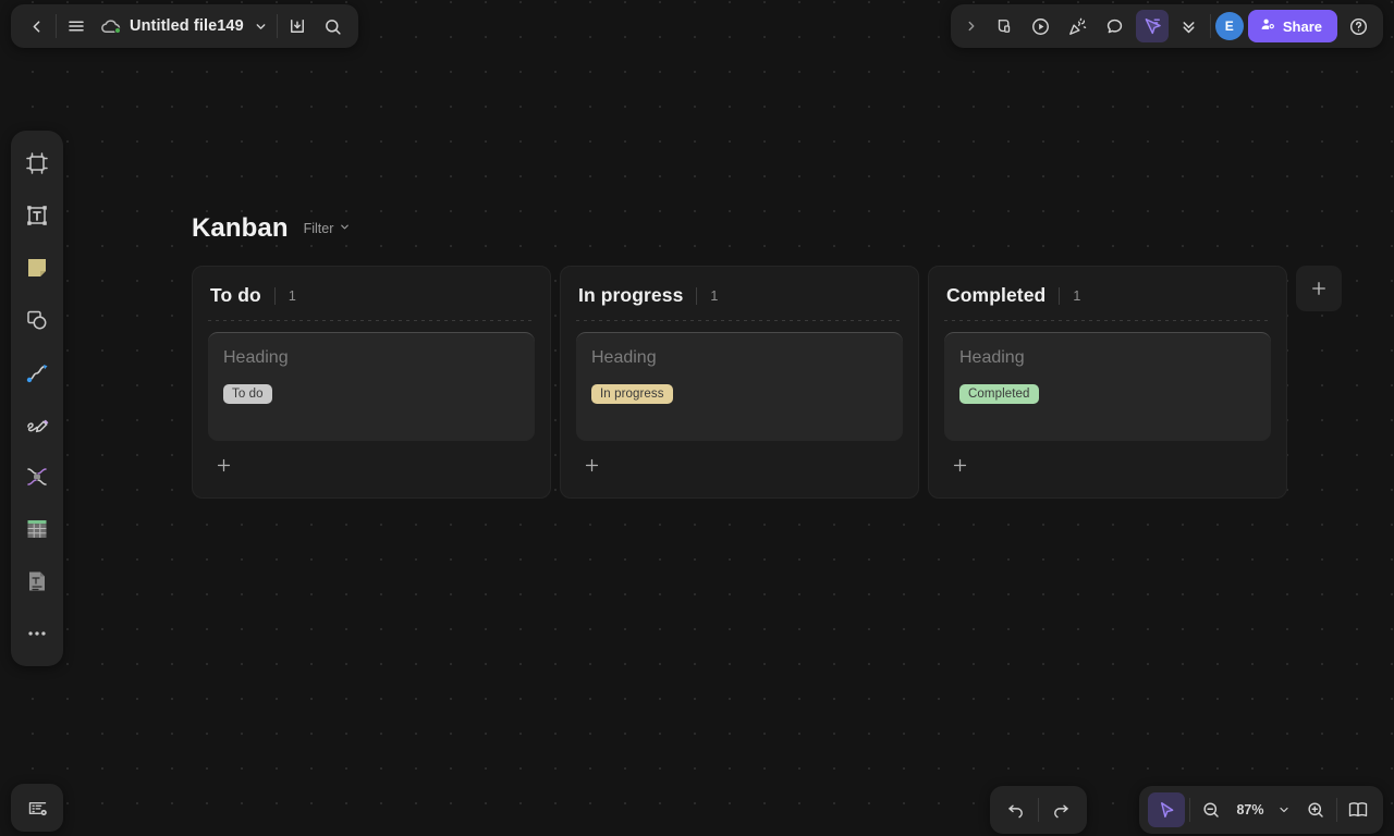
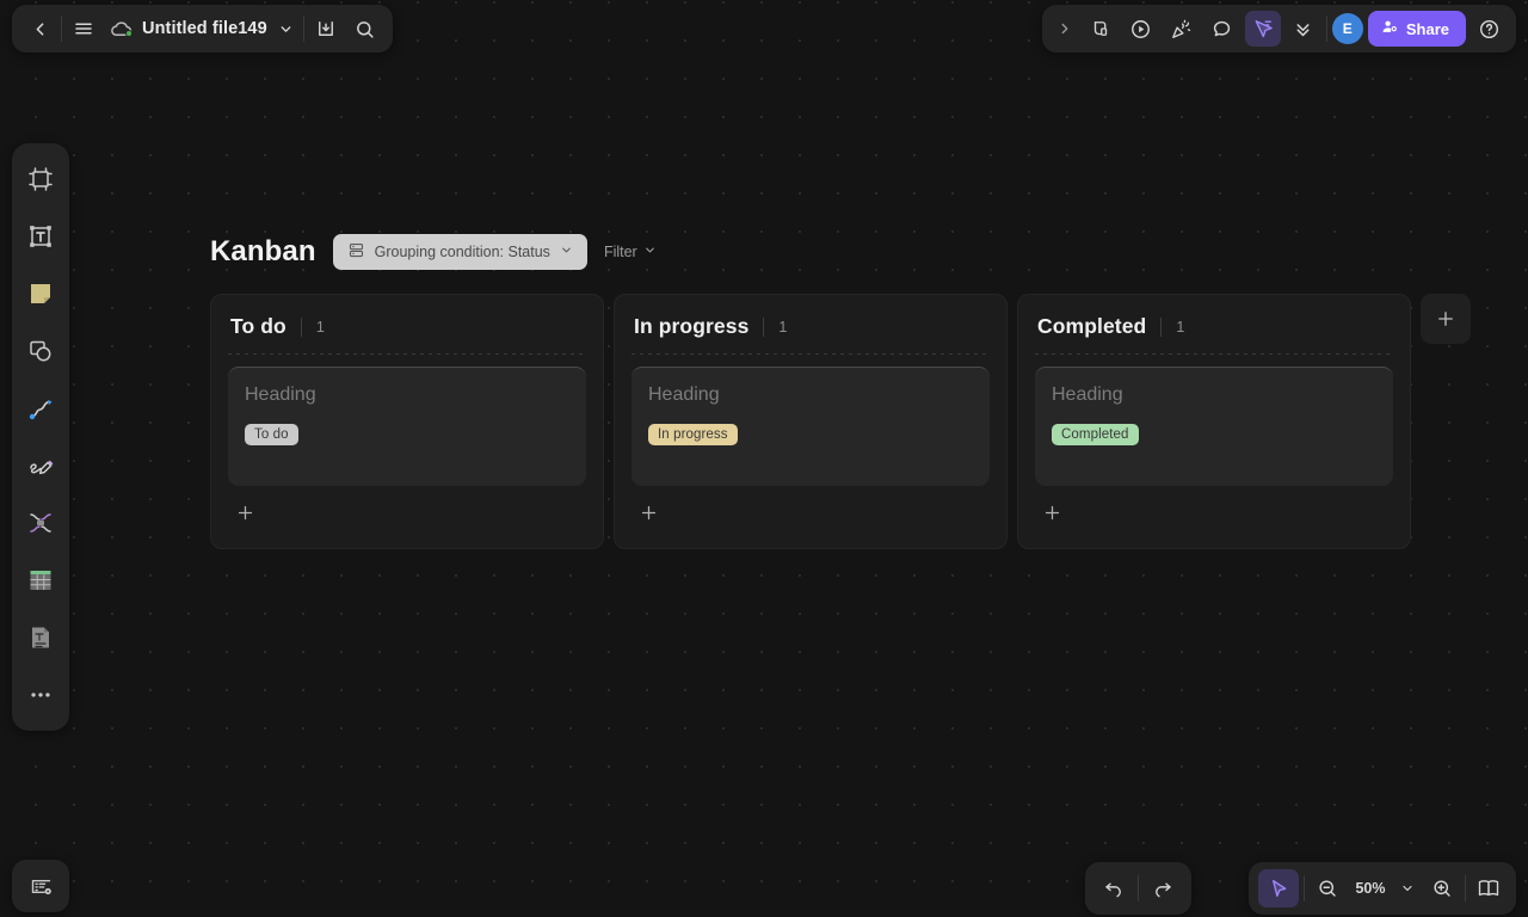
  Untitled file149
  E
  Share
  Kanban
+ Grouping condition: Status
  Filter
  To do
  1
  Heading
  To do
  In progress
  1
  Heading
  In progress
  Completed
  1
  Heading
  Completed
- 87%
+ 50%
